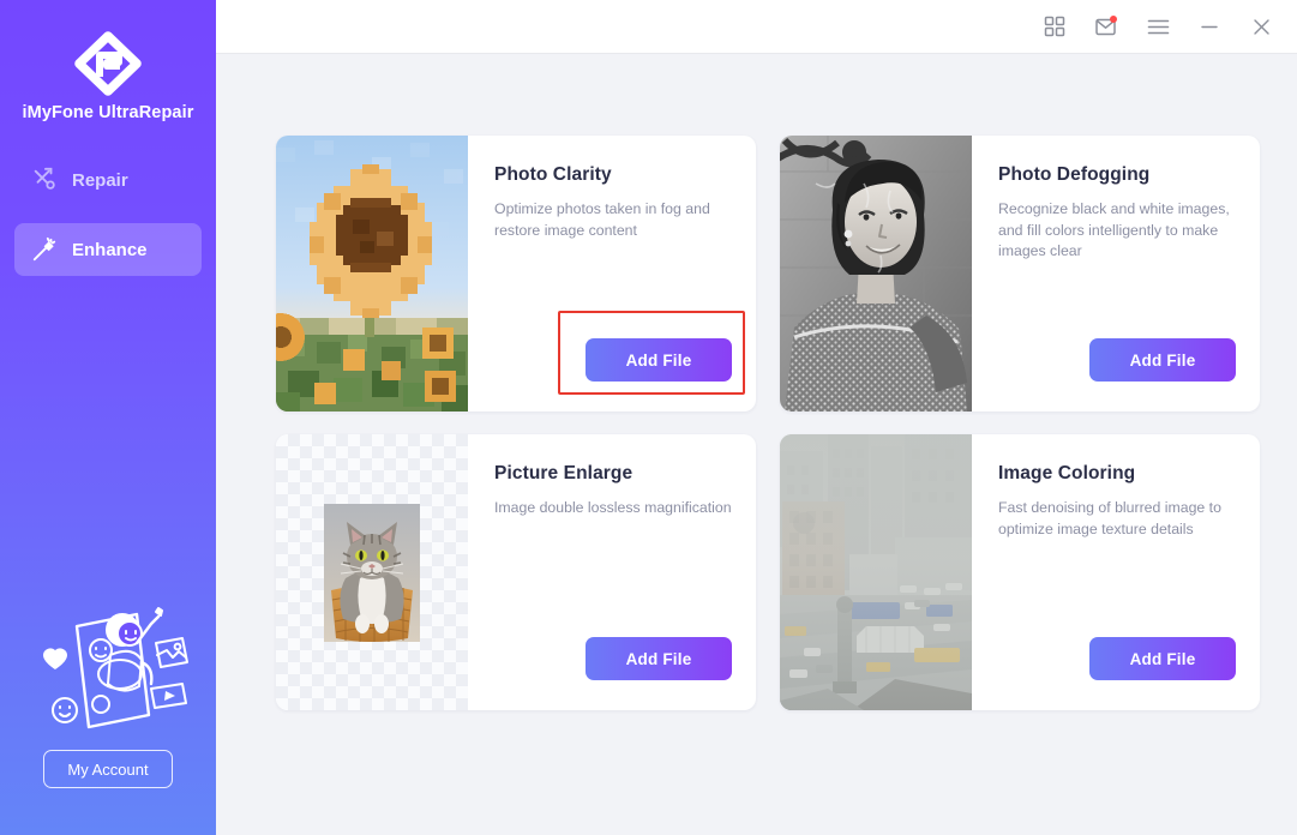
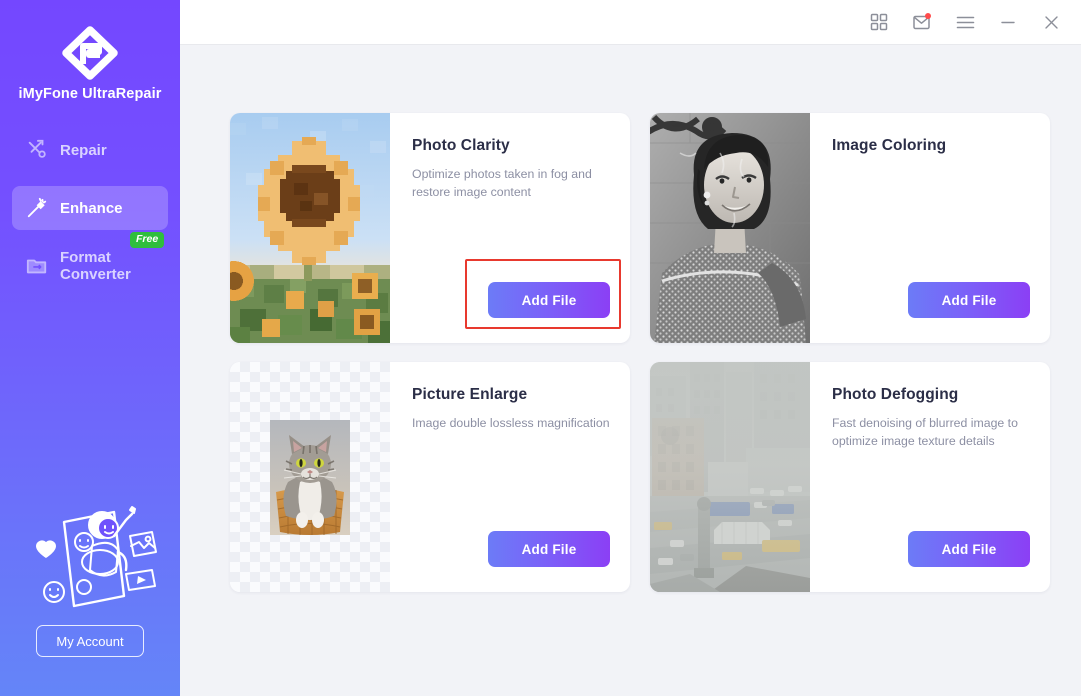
  iMyFone UltraRepair
  Repair
  Enhance
+ Free
+ Format Converter
  My Account
  Photo Clarity
  Optimize photos taken in fog and restore image content
  Add File
- Photo Defogging
+ Image Coloring
- Recognize black and white images, and fill colors intelligently to make images clear
  Add File
  Picture Enlarge
  Image double lossless magnification
  Add File
- Image Coloring
+ Photo Defogging
  Fast denoising of blurred image to optimize image texture details
  Add File
